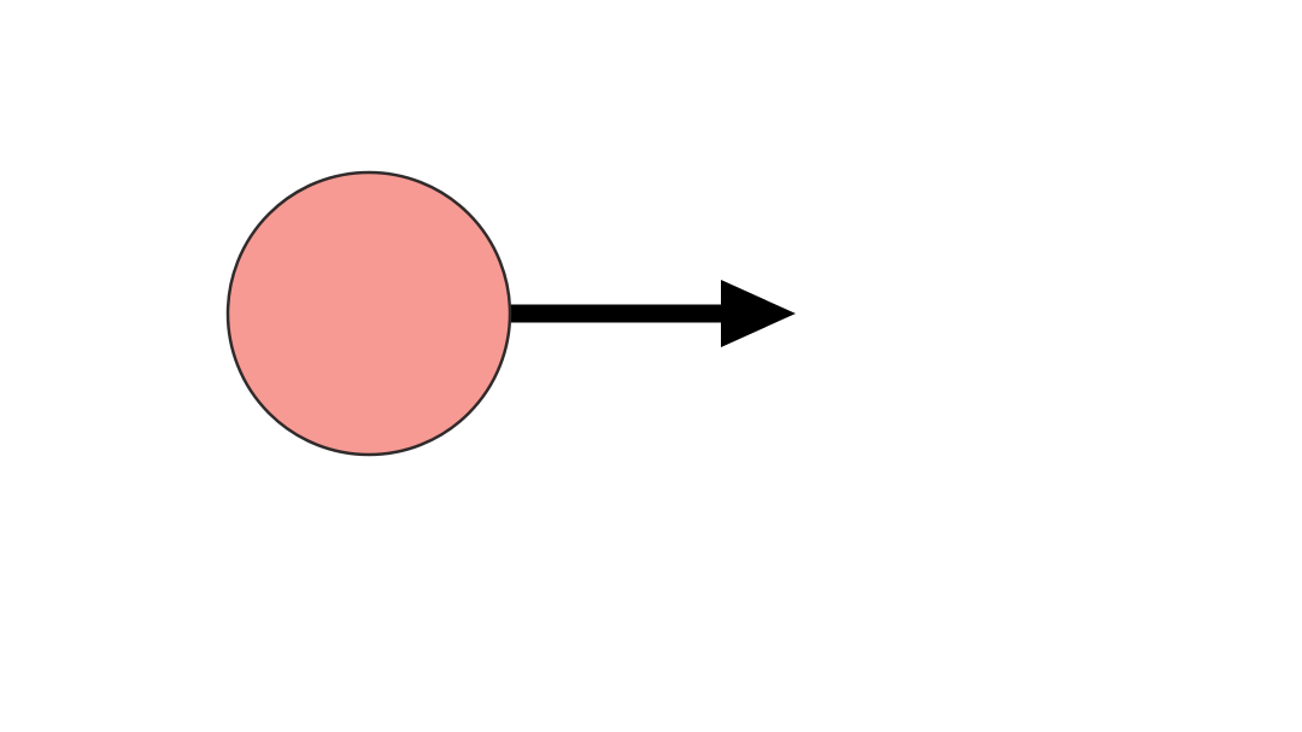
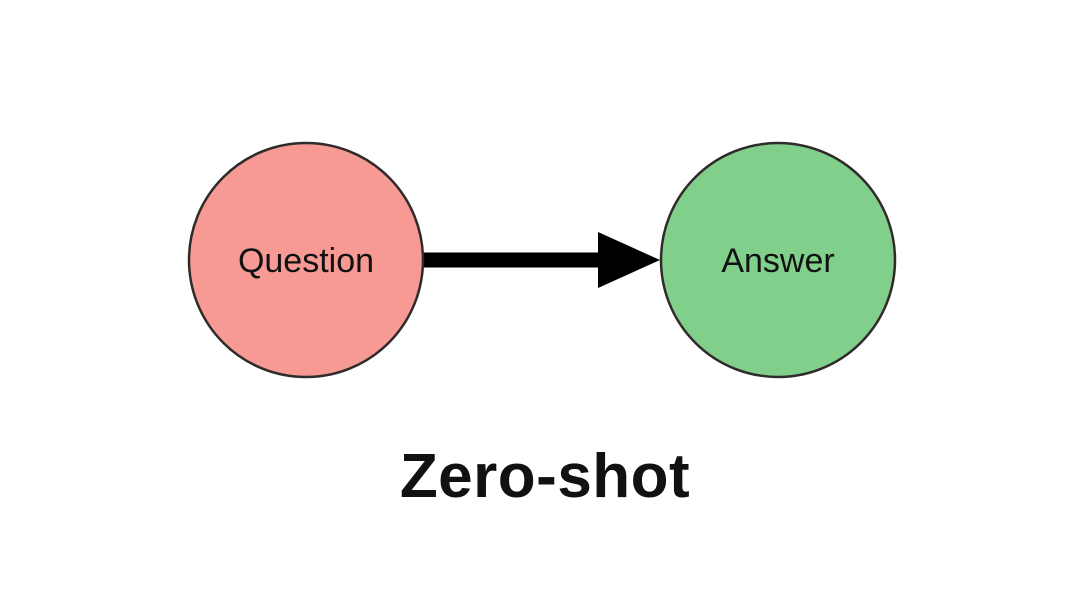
+ Question
+ Answer
+ Zero-shot
